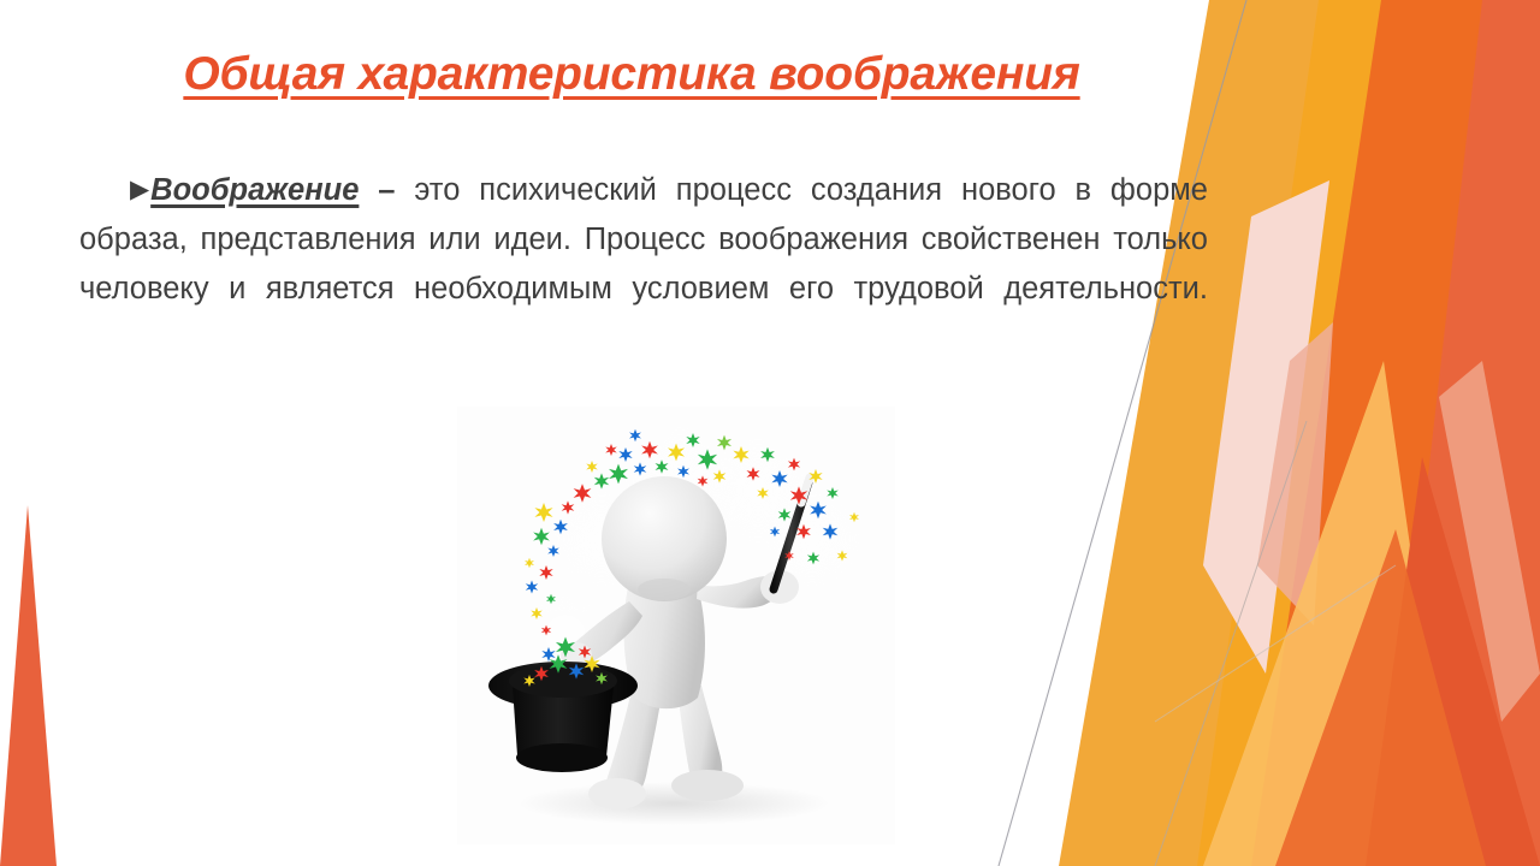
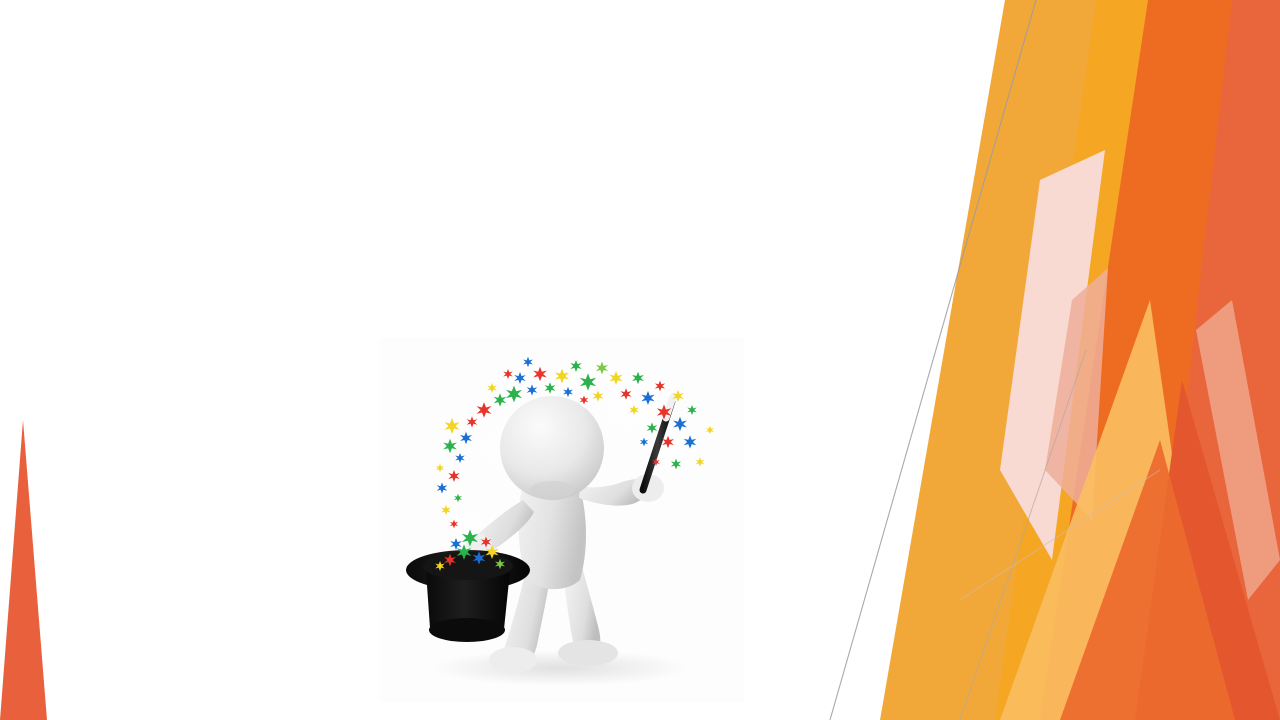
- Общая характеристика воображения
- ▶Воображение – это психический процесс создания нового в форме образа, представления или идеи. Процесс воображения свойственен только человеку и является необходимым условием его трудовой деятельности.
